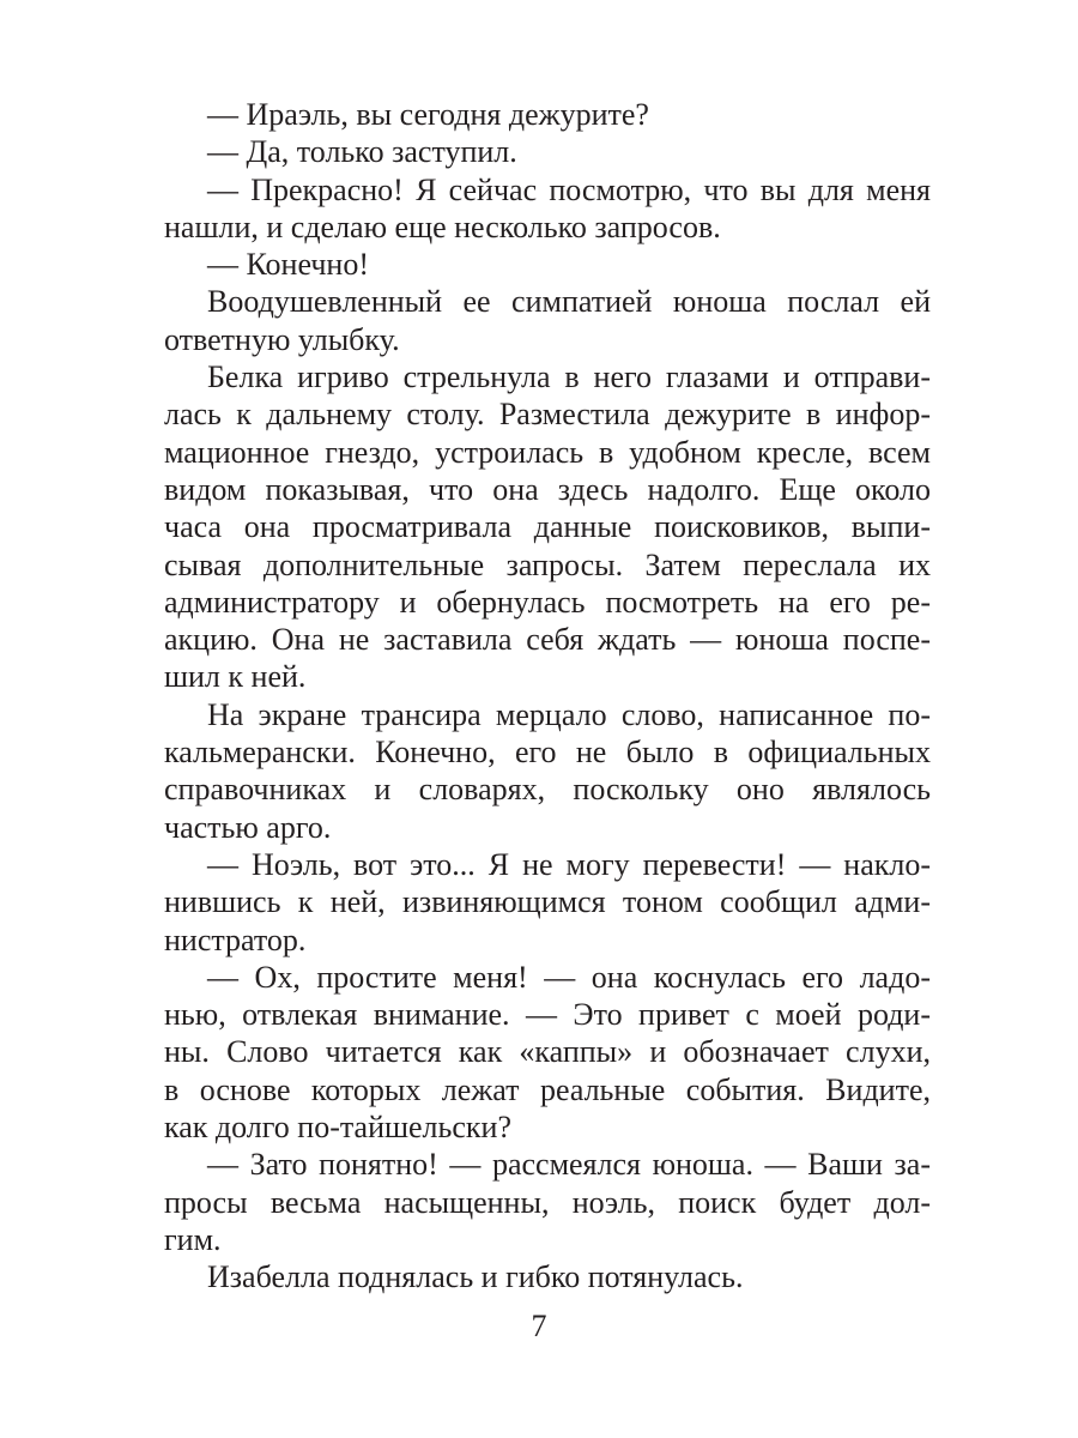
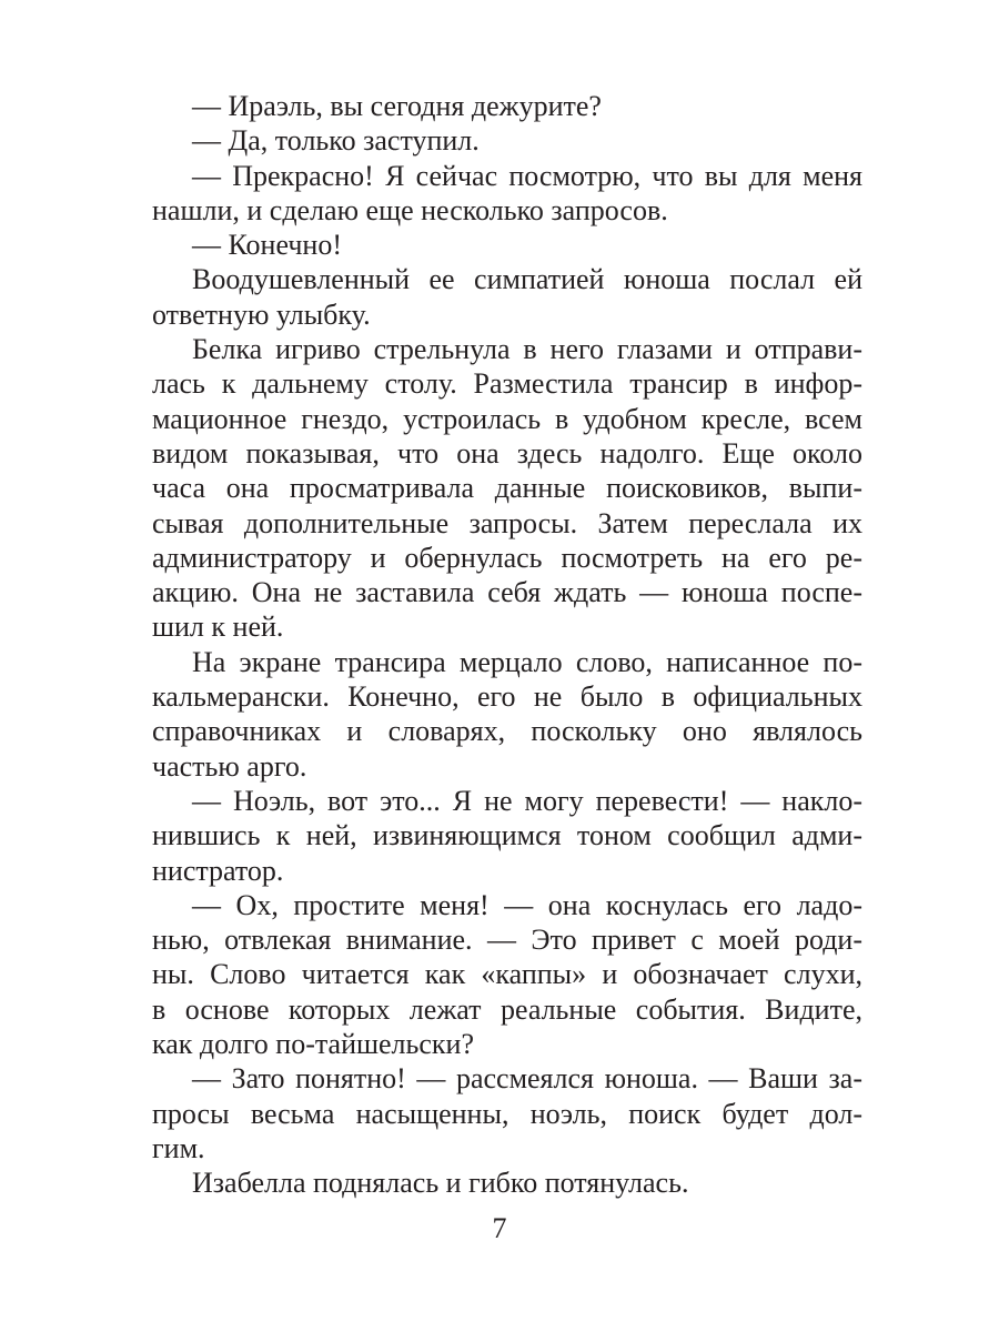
  — Ираэль, вы сегодня дежурите?
  — Да, только заступил.
  — Прекрасно! Я сейчас посмотрю, что вы для меня
  нашли, и сделаю еще несколько запросов.
  — Конечно!
  Воодушевленный ее симпатией юноша послал ей
  ответную улыбку.
  Белка игриво стрельнула в него глазами и отправи-
- лась к дальнему столу. Разместила дежурите в инфор-
+ лась к дальнему столу. Разместила трансир в инфор-
  мационное гнездо, устроилась в удобном кресле, всем
  видом показывая, что она здесь надолго. Еще около
  часа она просматривала данные поисковиков, выпи-
  сывая дополнительные запросы. Затем переслала их
  администратору и обернулась посмотреть на его ре-
  акцию. Она не заставила себя ждать — юноша поспе-
  шил к ней.
  На экране трансира мерцало слово, написанное по-
  кальмерански. Конечно, его не было в официальных
  справочниках и словарях, поскольку оно являлось
  частью арго.
  — Ноэль, вот это... Я не могу перевести! — накло-
  нившись к ней, извиняющимся тоном сообщил адми-
  нистратор.
  — Ох, простите меня! — она коснулась его ладо-
  нью, отвлекая внимание. — Это привет с моей роди-
  ны. Слово читается как «каппы» и обозначает слухи,
  в основе которых лежат реальные события. Видите,
  как долго по-тайшельски?
  — Зато понятно! — рассмеялся юноша. — Ваши за-
  просы весьма насыщенны, ноэль, поиск будет дол-
  гим.
  Изабелла поднялась и гибко потянулась.
  7
